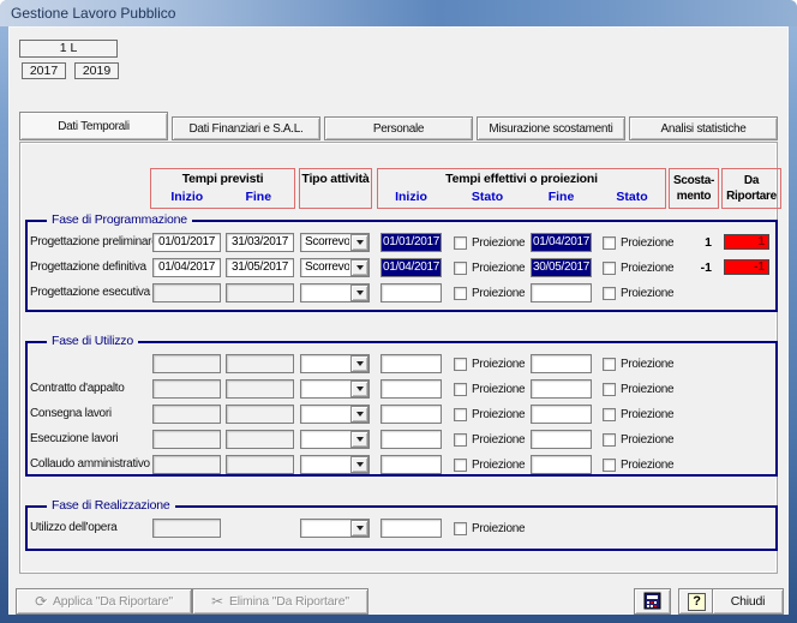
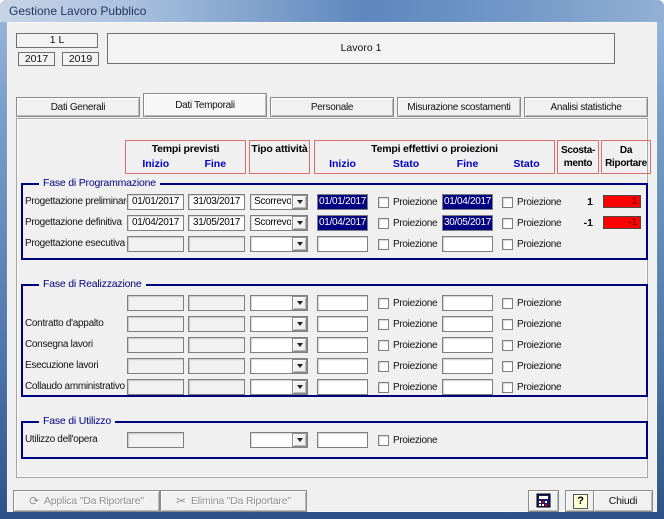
  Gestione Lavoro Pubblico
  1 L
  2017
  2019
+ Lavoro 1
+ Dati Generali
  Dati Temporali
- Dati Finanziari e S.A.L.
  Personale
  Misurazione scostamenti
  Analisi statistiche
  Tempi previsti
  Inizio
  Fine
  Tipo attività
  Tempi effettivi o proiezioni
  Inizio
  Stato
  Fine
  Stato
  Scosta-
  mento
  Da
  Riportare
  Fase di Programmazione
  Progettazione preliminar
  01/01/2017
  31/03/2017
  Scorrevo
  01/01/2017
  Proiezione
  01/04/2017
  Proiezione
  1
  1
  Progettazione definitiva
  01/04/2017
  31/05/2017
  Scorrevo
  01/04/2017
  Proiezione
  30/05/2017
  Proiezione
  -1
  -1
  Progettazione esecutiva
  Proiezione
  Proiezione
- Fase di Utilizzo
+ Fase di Realizzazione
  Proiezione
  Proiezione
  Contratto d'appalto
  Proiezione
  Proiezione
  Consegna lavori
  Proiezione
  Proiezione
  Esecuzione lavori
  Proiezione
  Proiezione
  Collaudo amministrativo
  Proiezione
  Proiezione
- Fase di Realizzazione
+ Fase di Utilizzo
  Utilizzo dell'opera
  Proiezione
  ⟳
  Applica "Da Riportare"
  ✂
  Elimina "Da Riportare"
  ?
  Chiudi
